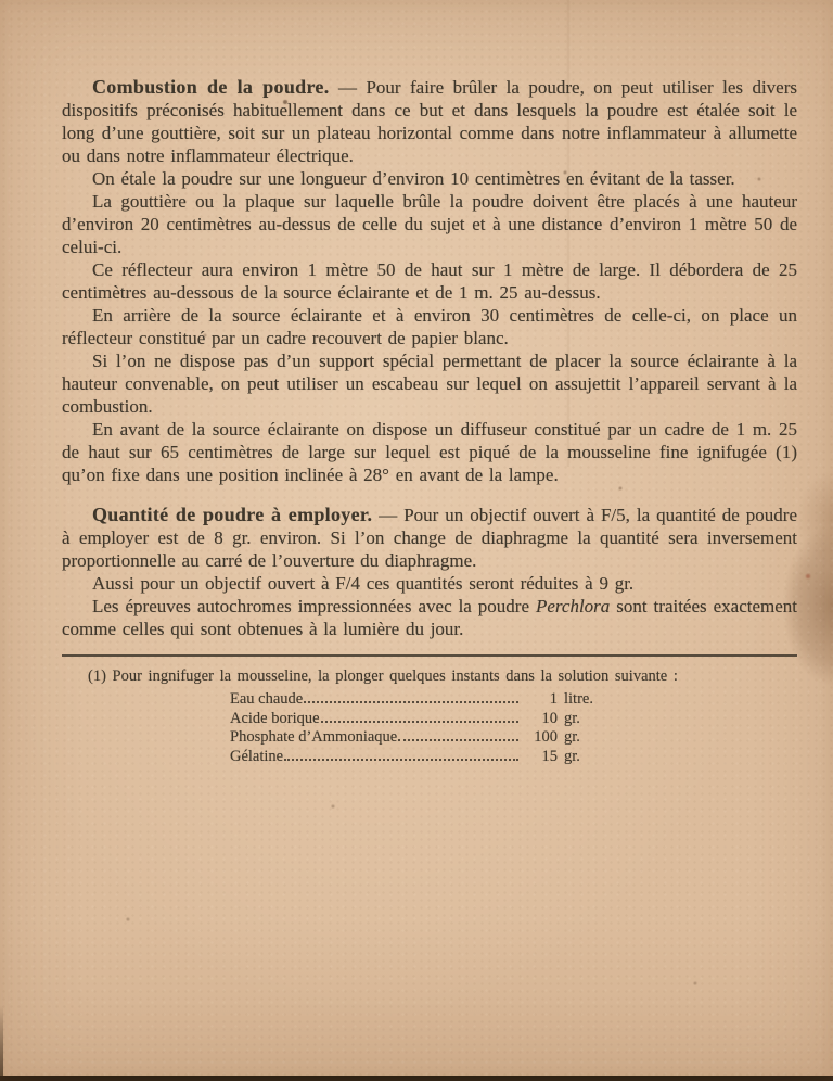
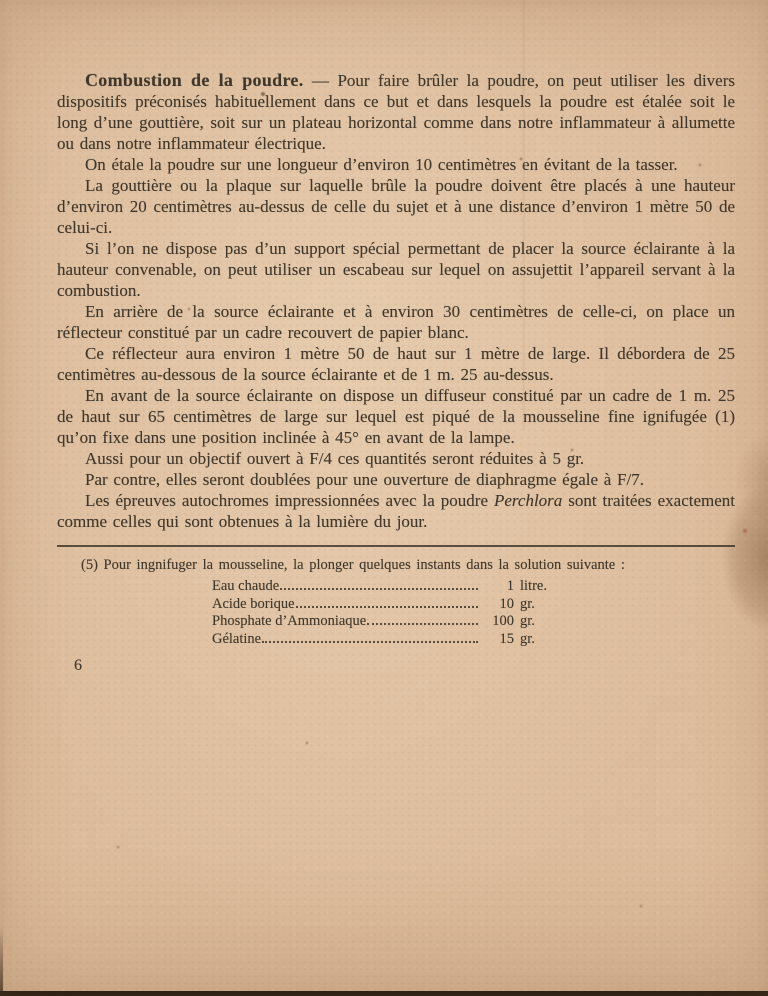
  Combustion de la poudre. — Pour faire brûler la poudre, on peut utiliser les divers dispositifs préconisés habituellement dans ce but et dans lesquels la poudre est étalée soit le long d’une gouttière, soit sur un plateau horizontal comme dans notre inflammateur à allumette ou dans notre inflammateur électrique.
  On étale la poudre sur une longueur d’environ 10 centimètres en évitant de la tasser.
  La gouttière ou la plaque sur laquelle brûle la poudre doivent être placés à une hauteur d’environ 20 centimètres au-dessus de celle du sujet et à une distance d’environ 1 mètre 50 de celui-ci.
- Ce réflecteur aura environ 1 mètre 50 de haut sur 1 mètre de large. Il débordera de 25 centimètres au-dessous de la source éclairante et de 1 m. 25 au-dessus.
+ Si l’on ne dispose pas d’un support spécial permettant de placer la source éclairante à la hauteur convenable, on peut utiliser un escabeau sur lequel on assujettit l’appareil servant à la combustion.
  En arrière de la source éclairante et à environ 30 centimètres de celle-ci, on place un réflecteur constitué par un cadre recouvert de papier blanc.
- Si l’on ne dispose pas d’un support spécial permettant de placer la source éclairante à la hauteur convenable, on peut utiliser un escabeau sur lequel on assujettit l’appareil servant à la combustion.
+ Ce réflecteur aura environ 1 mètre 50 de haut sur 1 mètre de large. Il débordera de 25 centimètres au-dessous de la source éclairante et de 1 m. 25 au-dessus.
- En avant de la source éclairante on dispose un diffuseur constitué par un cadre de 1 m. 25 de haut sur 65 centimètres de large sur lequel est piqué de la mousseline fine ignifugée (1) qu’on fixe dans une position inclinée à 28° en avant de la lampe.
+ En avant de la source éclairante on dispose un diffuseur constitué par un cadre de 1 m. 25 de haut sur 65 centimètres de large sur lequel est piqué de la mousseline fine ignifugée (1) qu’on fixe dans une position inclinée à 45° en avant de la lampe.
- Quantité de poudre à employer. — Pour un objectif ouvert à F/5, la quantité de poudre à employer est de 8 gr. environ. Si l’on change de diaphragme la quantité sera inversement proportionnelle au carré de l’ouverture du diaphragme.
- Aussi pour un objectif ouvert à F/4 ces quantités seront réduites à 9 gr.
+ Aussi pour un objectif ouvert à F/4 ces quantités seront réduites à 5 gr.
+ Par contre, elles seront doublées pour une ouverture de diaphragme égale à F/7.
  Les épreuves autochromes impressionnées avec la poudre Perchlora sont traitées exactement comme celles qui sont obtenues à la lumière du jour.
- (1) Pour ingnifuger la mousseline, la plonger quelques instants dans la solution suivante :
+ (5) Pour ingnifuger la mousseline, la plonger quelques instants dans la solution suivante :
  Eau chaude
  1
  litre.
  Acide borique
  10
  gr.
  Phosphate d’Ammoniaque
  100
  gr.
  Gélatine
  15
  gr.
+ 6
